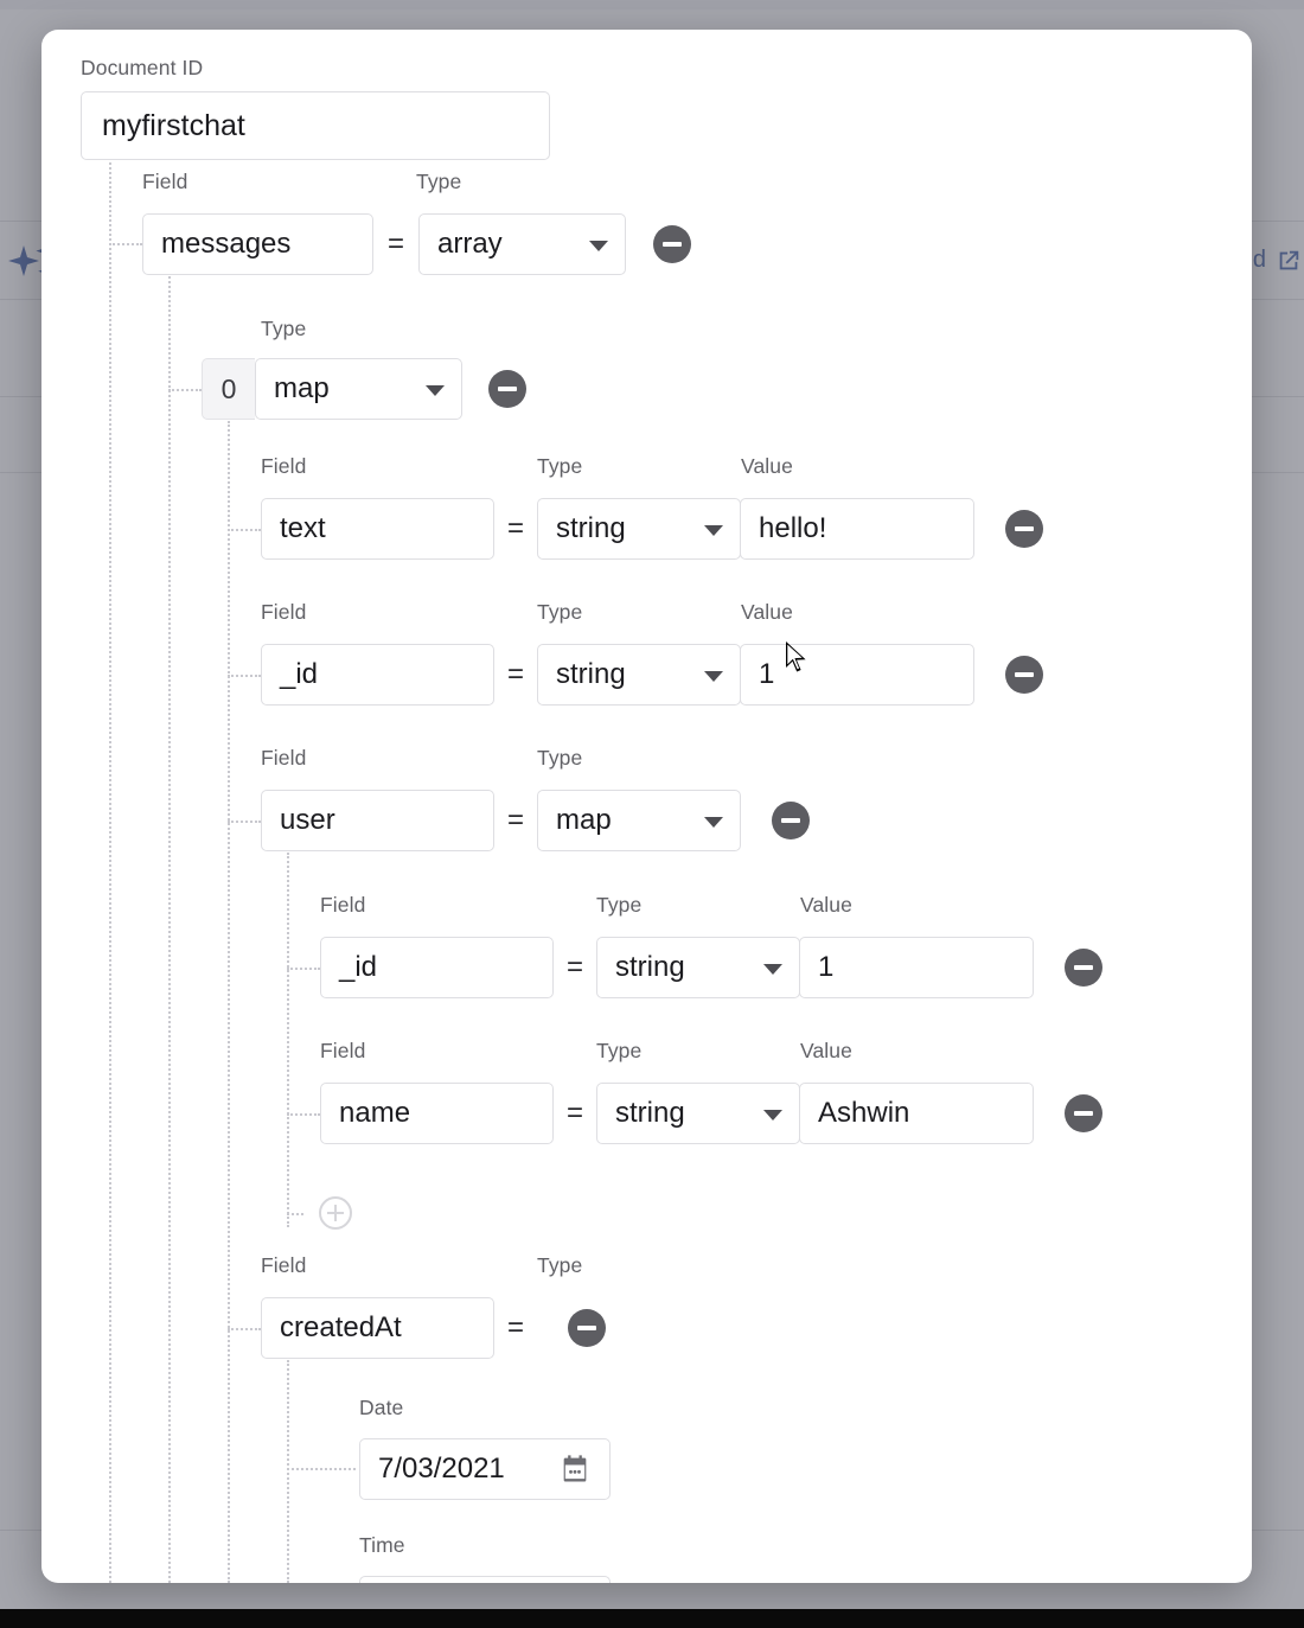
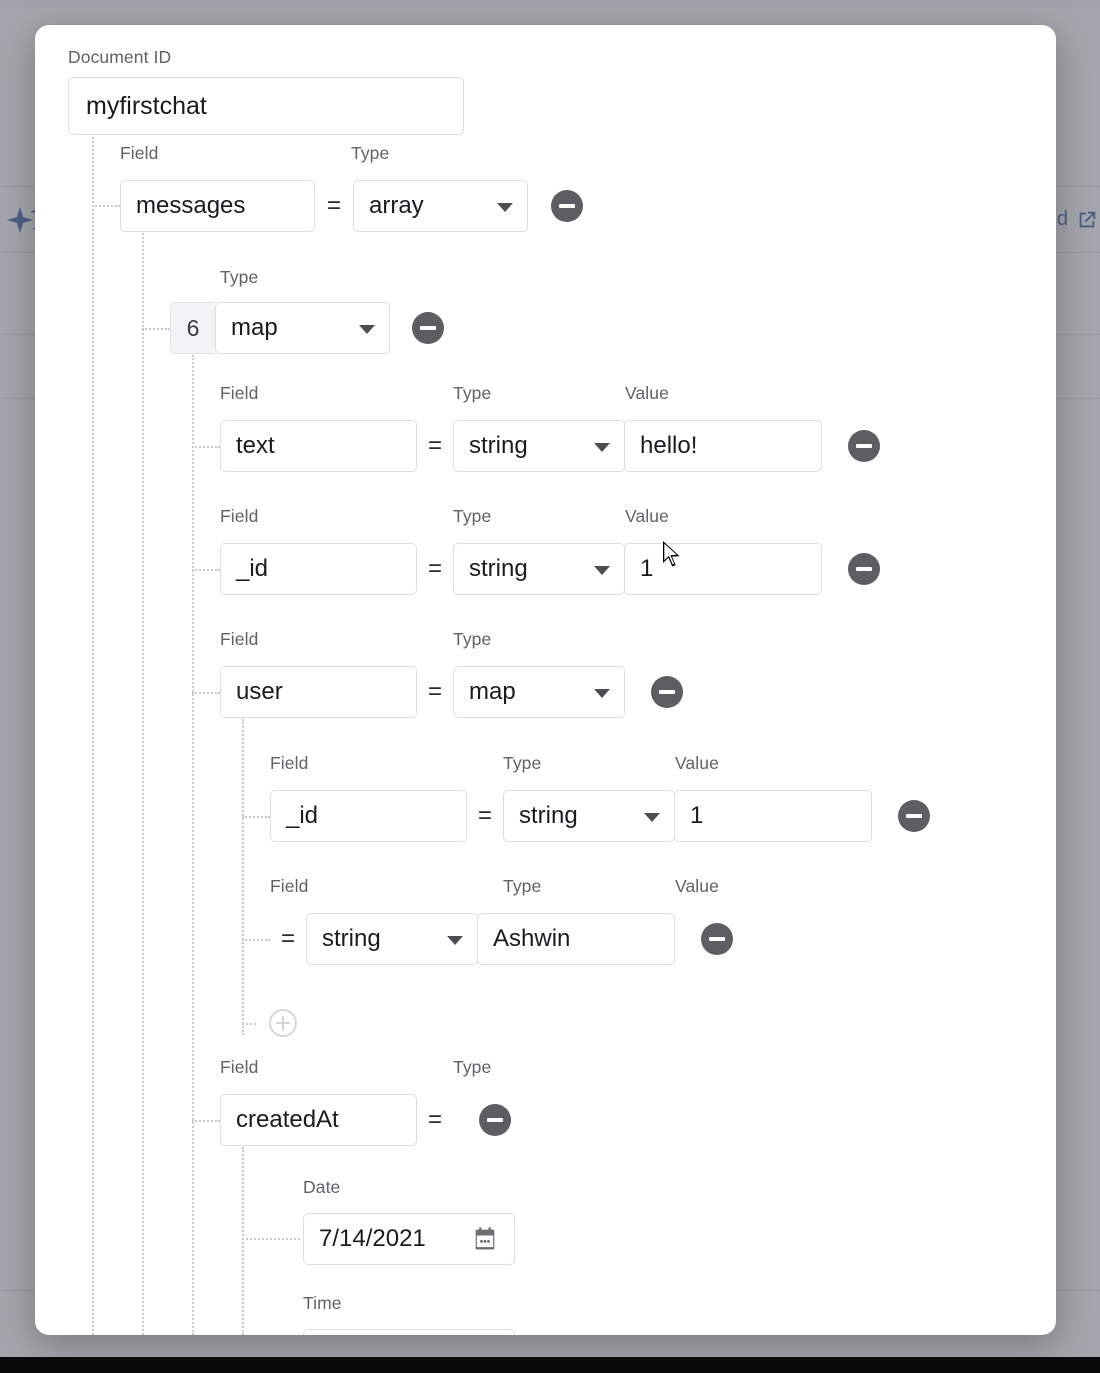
  Document ID
  myfirstchat
  Field
  Type
  messages
  =
  array
  Type
- 0
+ 6
  map
  Field
  Type
  Value
  text
  =
  string
  hello!
  Field
  Type
  Value
  _id
  =
  string
  1
  Field
  Type
  user
  =
  map
  Field
  Type
  Value
  _id
  =
  string
  1
  Field
  Type
  Value
- name
  =
  string
  Ashwin
  Field
  Type
  createdAt
  =
  Date
- 7/03/2021
+ 7/14/2021
  Time
